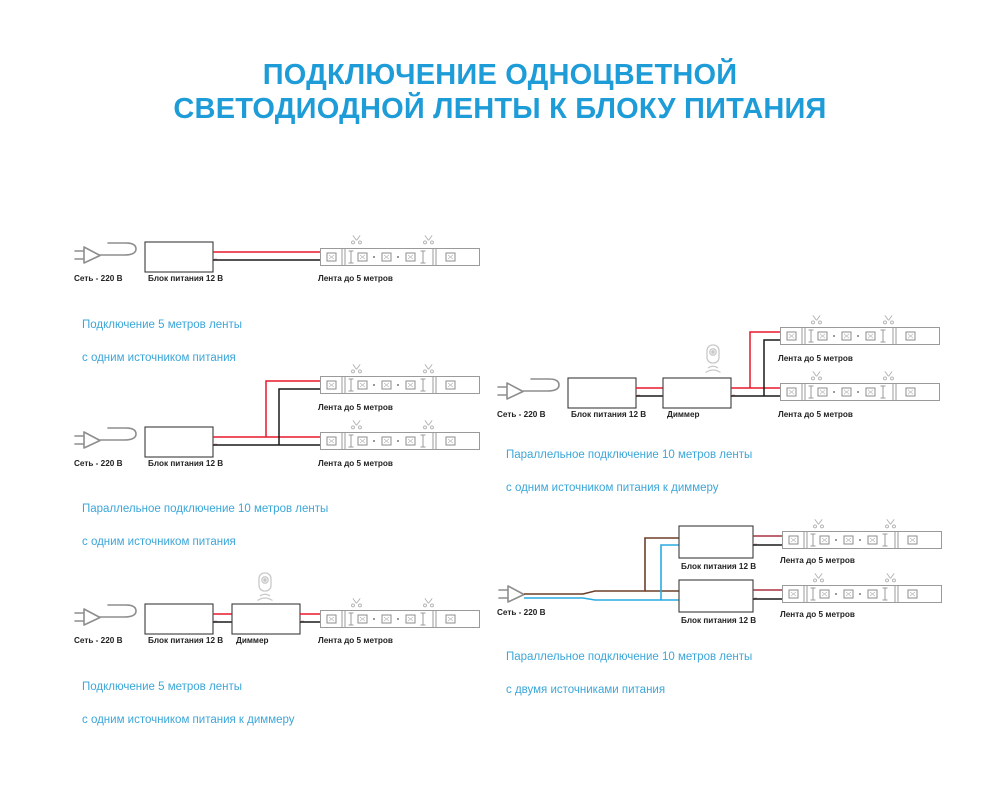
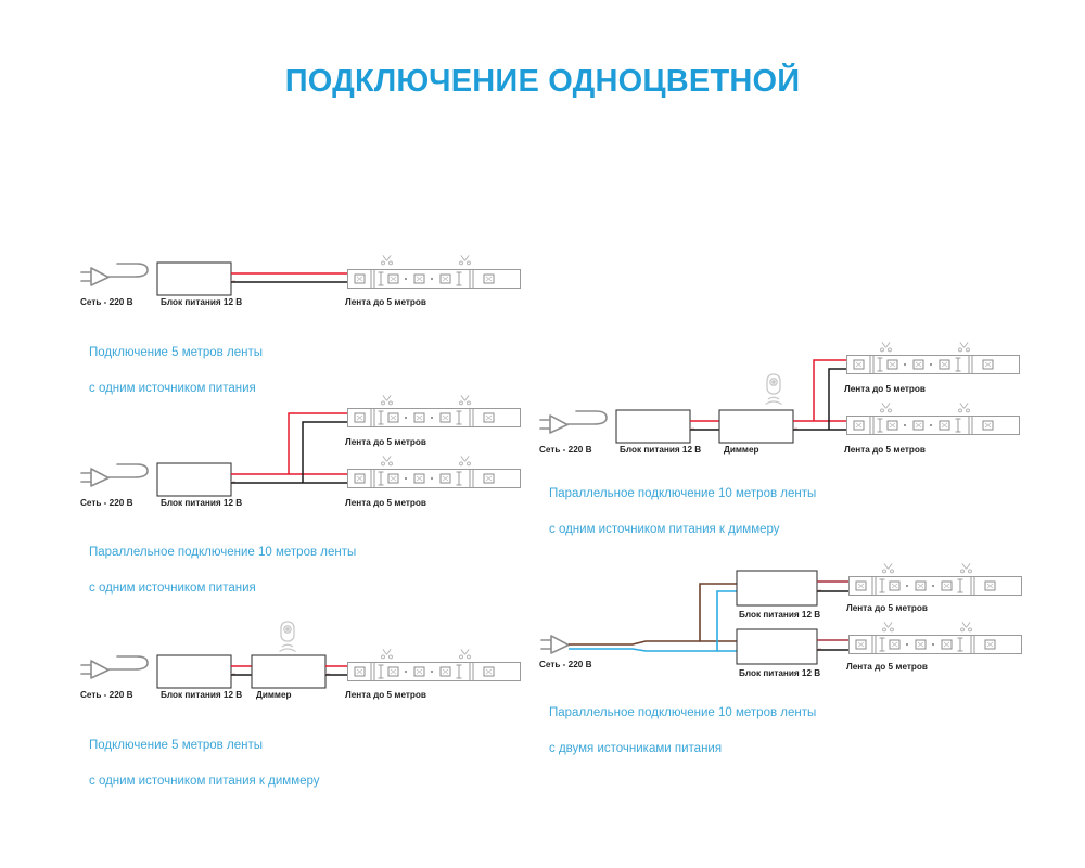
  ПОДКЛЮЧЕНИЕ ОДНОЦВЕТНОЙ
- СВЕТОДИОДНОЙ ЛЕНТЫ К БЛОКУ ПИТАНИЯ
  Сеть - 220 В
  Блок питания 12 В
  Лента до 5 метров
  Подключение 5 метров ленты
  с одним источником питания
  Лента до 5 метров
  Сеть - 220 В
  Блок питания 12 В
  Лента до 5 метров
  Параллельное подключение 10 метров ленты
  с одним источником питания
  Сеть - 220 В
  Блок питания 12 В
  Диммер
  Лента до 5 метров
  Подключение 5 метров ленты
  с одним источником питания к диммеру
  Лента до 5 метров
  Сеть - 220 В
  Блок питания 12 В
  Диммер
  Лента до 5 метров
  Параллельное подключение 10 метров ленты
  с одним источником питания к диммеру
  Блок питания 12 В
  Лента до 5 метров
  Сеть - 220 В
  Блок питания 12 В
  Лента до 5 метров
  Параллельное подключение 10 метров ленты
  с двумя источниками питания
